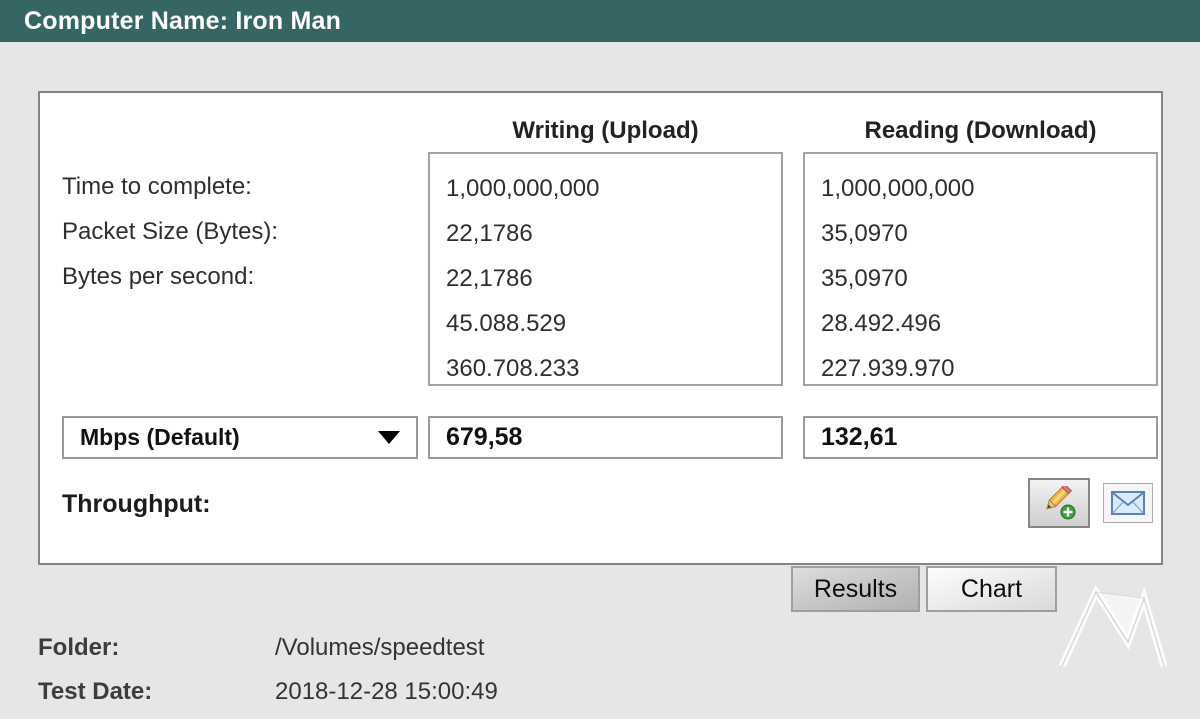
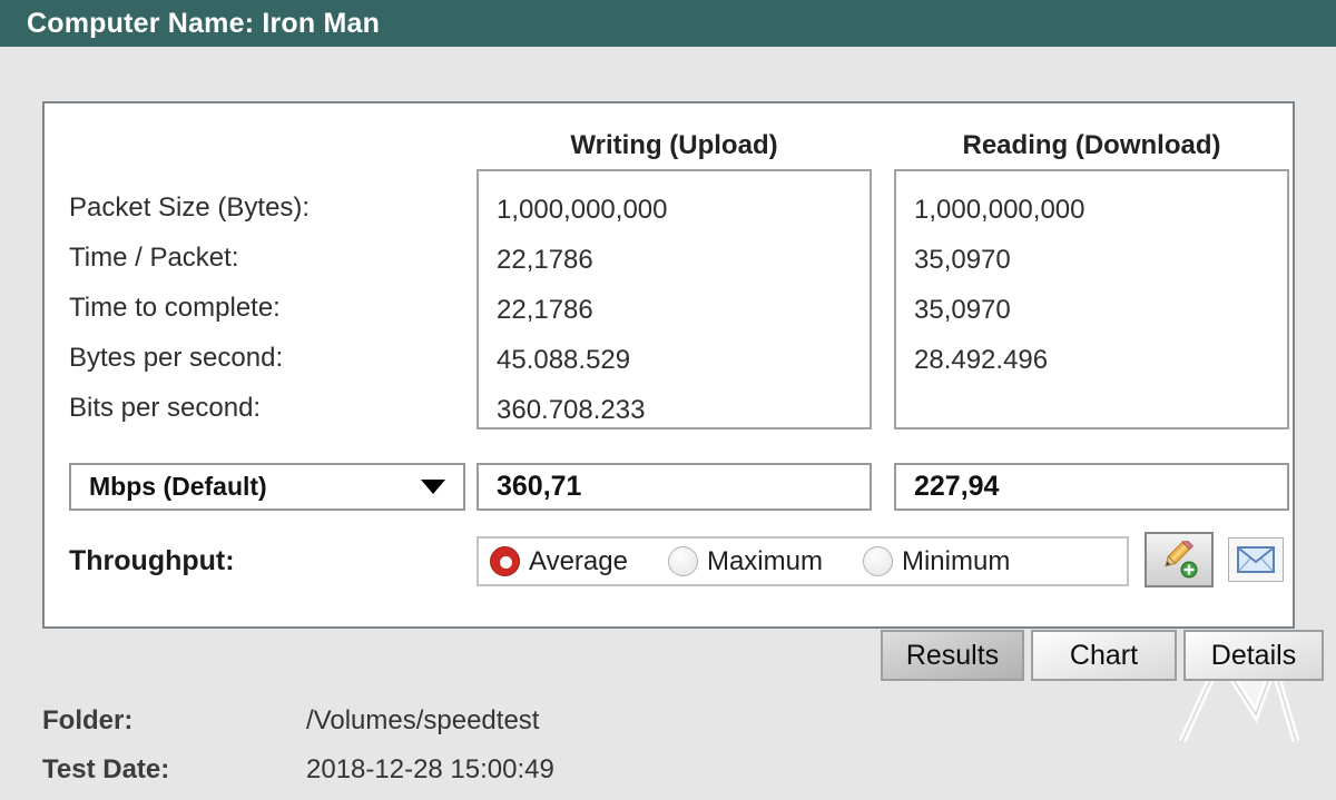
  Computer Name: Iron Man
  Writing (Upload)
  Reading (Download)
- Time to complete:
+ Packet Size (Bytes):
+ Time / Packet:
- Packet Size (Bytes):
+ Time to complete:
  Bytes per second:
+ Bits per second:
  1,000,000,000
  22,1786
  22,1786
  45.088.529
  360.708.233
  1,000,000,000
  35,0970
  35,0970
  28.492.496
- 227.939.970
  Mbps (Default)
- 679,58
+ 360,71
- 132,61
+ 227,94
  Throughput:
+ Average
+ Maximum
+ Minimum
  Results
  Chart
+ Details
  Folder:
  /Volumes/speedtest
  Test Date:
  2018-12-28 15:00:49
